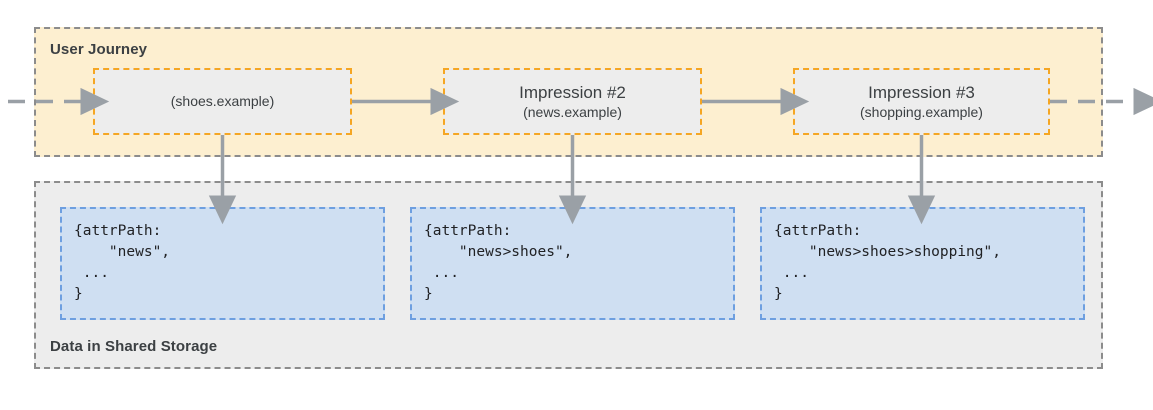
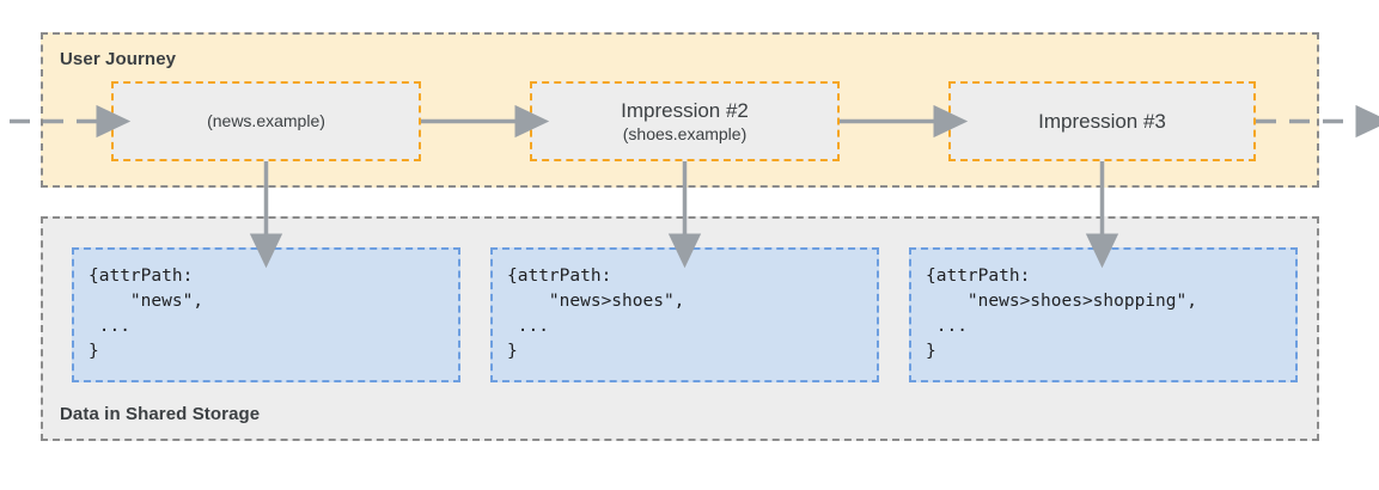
  User Journey
  Data in Shared Storage
- (shoes.example)
+ (news.example)
  Impression #2
- (news.example)
+ (shoes.example)
  Impression #3
- (shopping.example)
  {attrPath:
  "news",
  ...
  }
  {attrPath:
  "news>shoes",
  ...
  }
  {attrPath:
  "news>shoes>shopping",
  ...
  }
